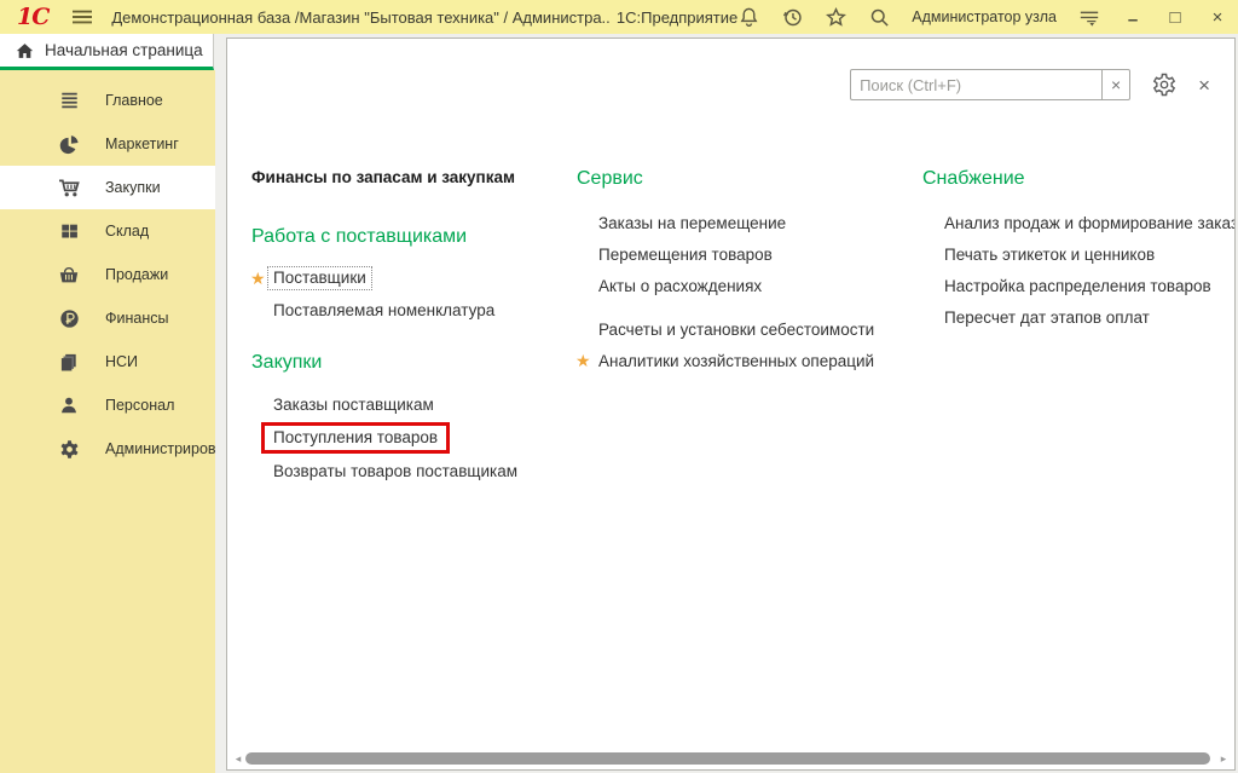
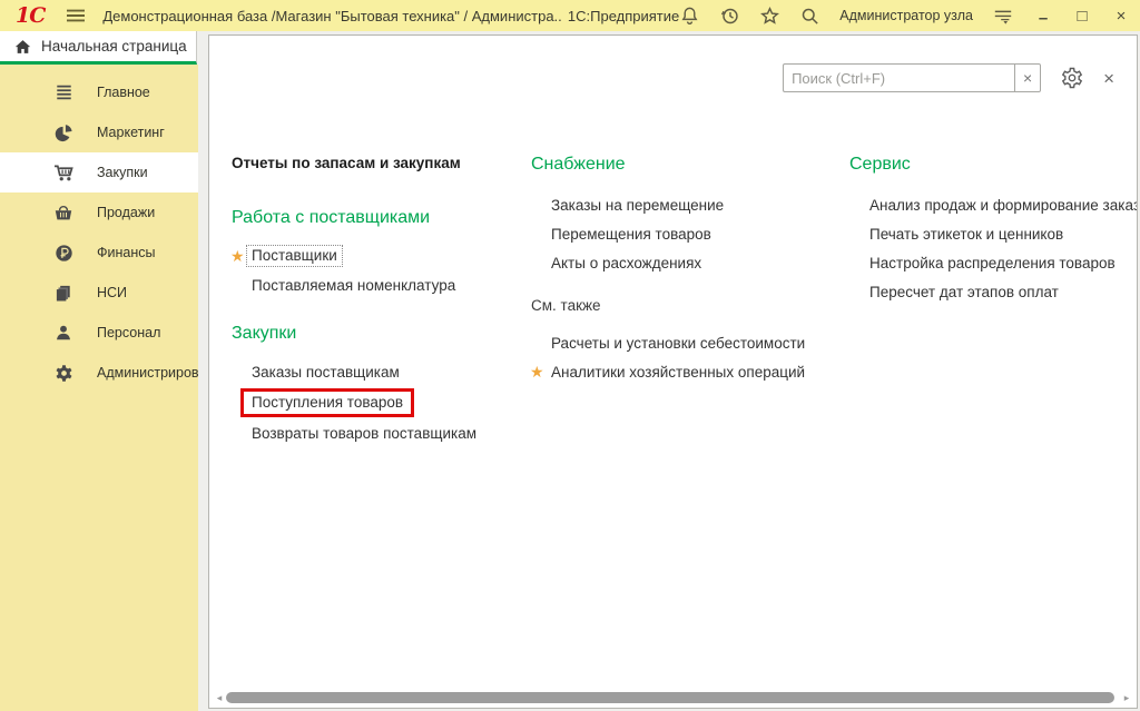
  1С
  Демонстрационная база /Магазин "Бытовая техника" / Администра..
  1С:Предприятие
  Администратор узла
  –
  □
  ×
  Начальная страница
  Главное
  Маркетинг
  Закупки
- Склад
  Продажи
  Финансы
  НСИ
  Персонал
  Администриров
  Поиск (Ctrl+F)
  ×
  ×
- Финансы по запасам и закупкам
+ Отчеты по запасам и закупкам
  Работа с поставщиками
  ★
  Поставщики
  Поставляемая номенклатура
  Закупки
  Заказы поставщикам
  Поступления товаров
  Возвраты товаров поставщикам
- Сервис
+ Снабжение
  Заказы на перемещение
  Перемещения товаров
  Акты о расхождениях
+ См. также
  Расчеты и установки себестоимости
  ★
  Аналитики хозяйственных операций
- Снабжение
+ Сервис
  Анализ продаж и формирование заказ
  Печать этикеток и ценников
  Настройка распределения товаров
  Пересчет дат этапов оплат
  ◂
  ▸
